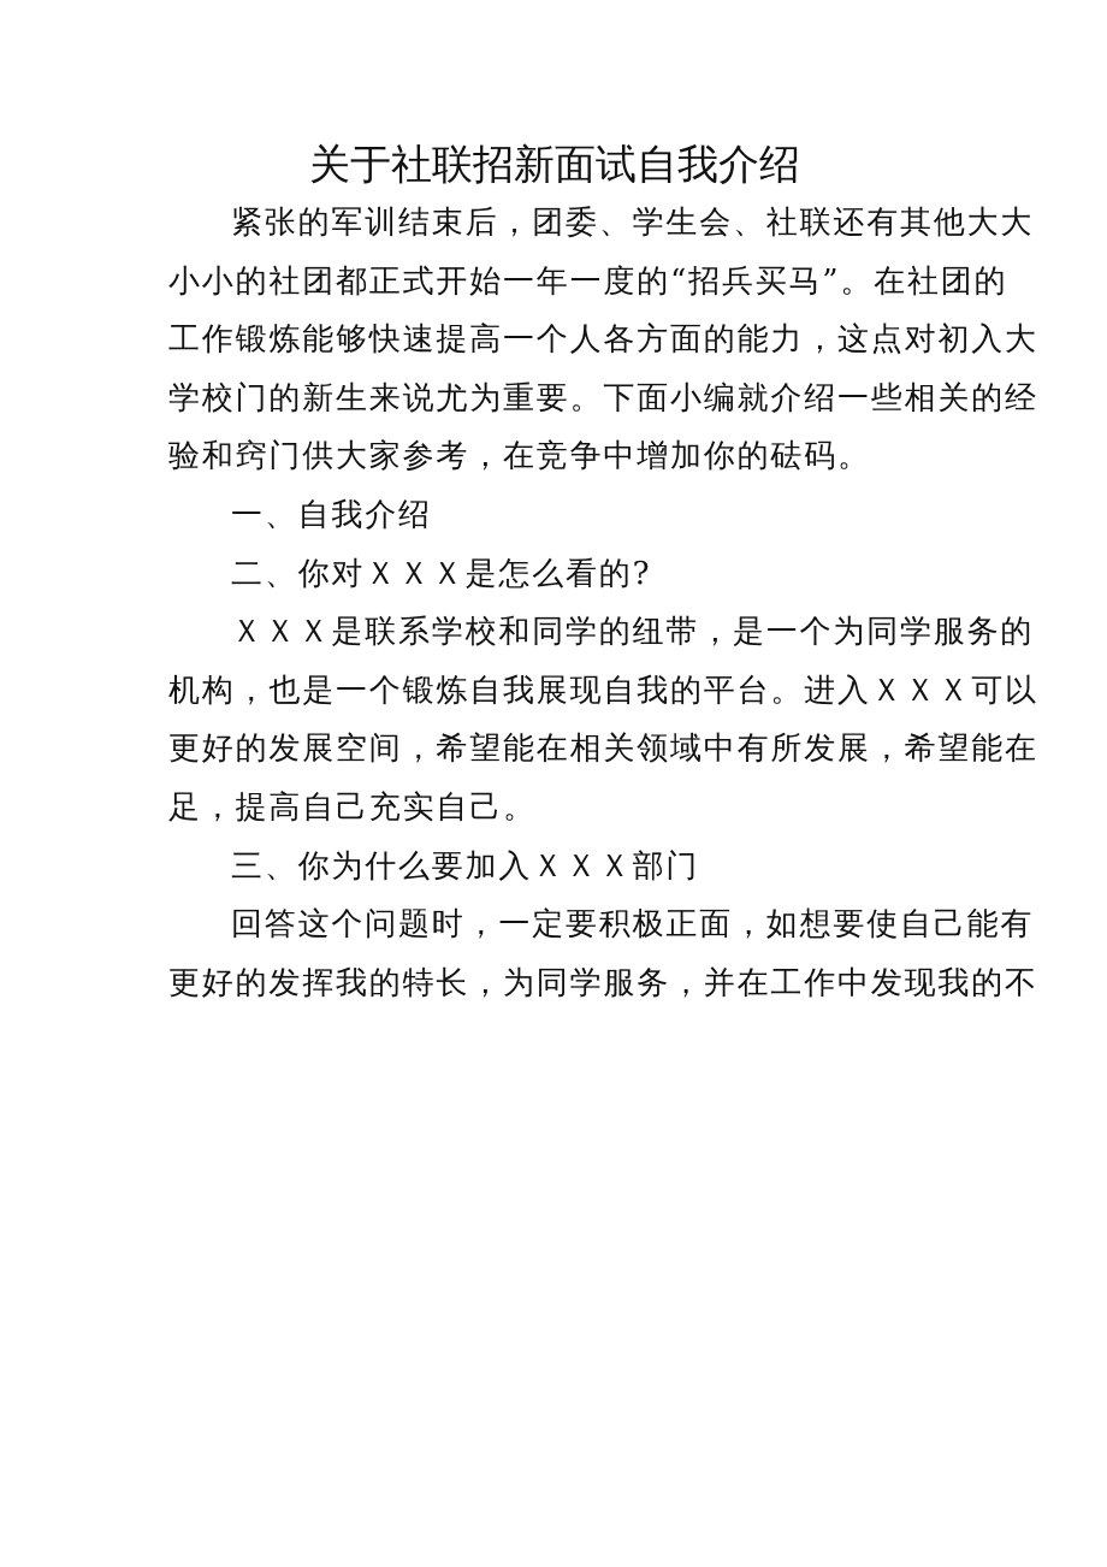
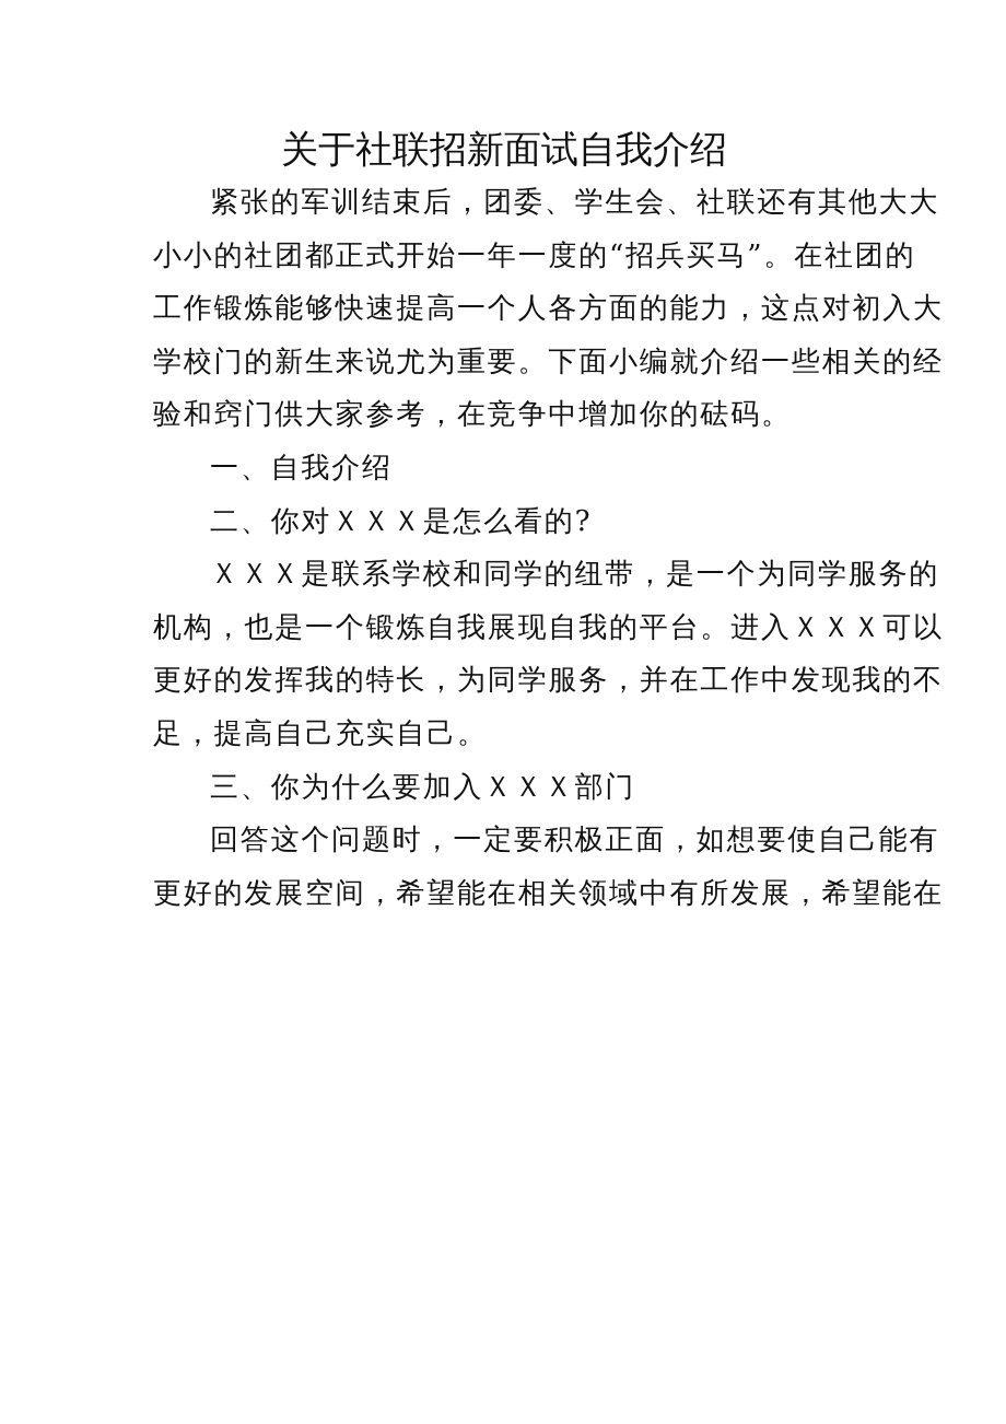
  关于社联招新面试自我介绍
  紧张的军训结束后，团委、学生会、社联还有其他大大
  小小的社团都正式开始一年一度的“招兵买马”。在社团的
  工作锻炼能够快速提高一个人各方面的能力，这点对初入大
  学校门的新生来说尤为重要。下面小编就介绍一些相关的经
  验和窍门供大家参考，在竞争中增加你的砝码。
  一、自我介绍
  二、你对ＸＸＸ是怎么看的?
  ＸＸＸ是联系学校和同学的纽带，是一个为同学服务的
  机构，也是一个锻炼自我展现自我的平台。进入ＸＸＸ可以
- 更好的发展空间，希望能在相关领域中有所发展，希望能在
+ 更好的发挥我的特长，为同学服务，并在工作中发现我的不
  足，提高自己充实自己。
  三、你为什么要加入ＸＸＸ部门
  回答这个问题时，一定要积极正面，如想要使自己能有
- 更好的发挥我的特长，为同学服务，并在工作中发现我的不
+ 更好的发展空间，希望能在相关领域中有所发展，希望能在
